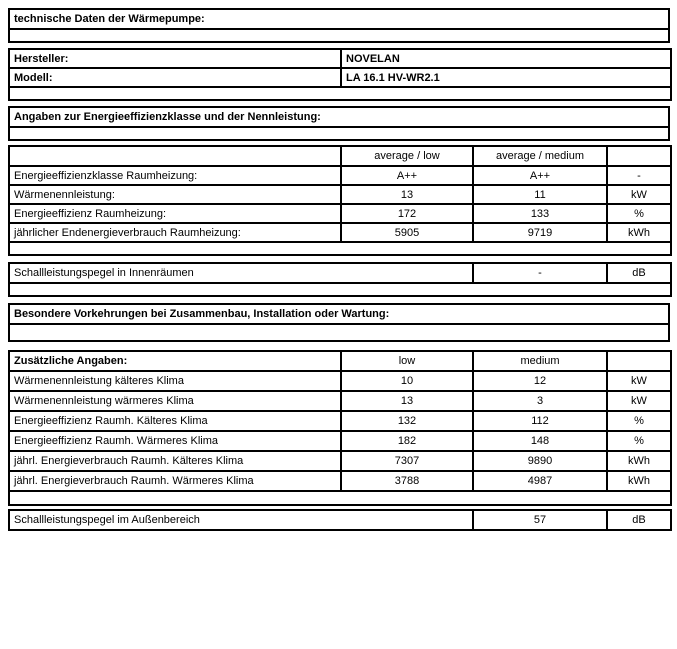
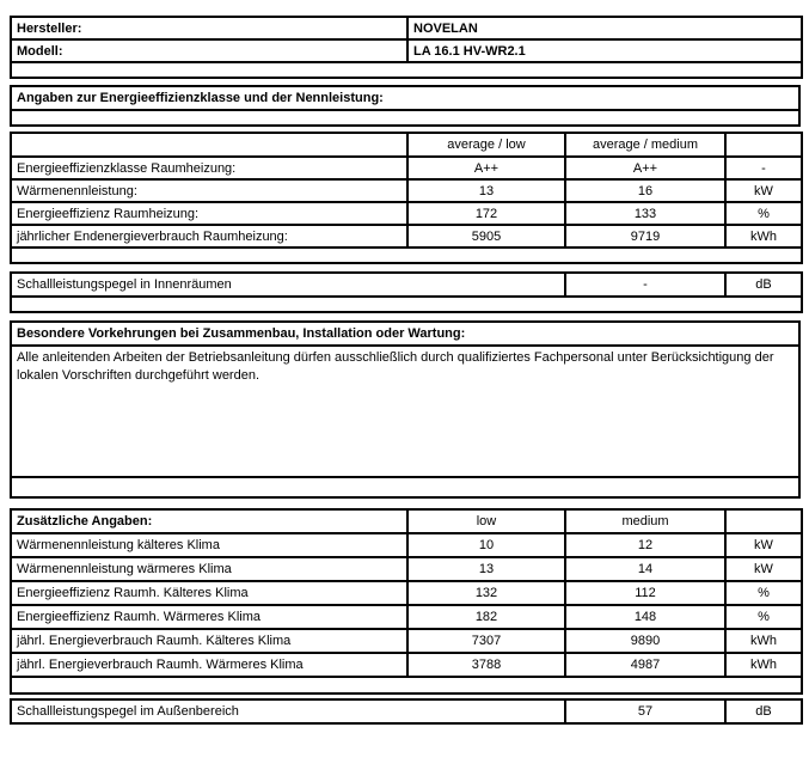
- technische Daten der Wärmepumpe:
  Hersteller:	NOVELAN
  Modell:	LA 16.1 HV-WR2.1
  Angaben zur Energieeffizienzklasse und der Nennleistung:
  	average / low	average / medium
  Energieeffizienzklasse Raumheizung:	A++	A++	-
- Wärmenennleistung:	13	11	kW
+ Wärmenennleistung:	13	16	kW
  Energieeffizienz Raumheizung:	172	133	%
  jährlicher Endenergieverbrauch Raumheizung:	5905	9719	kWh
  Schallleistungspegel in Innenräumen	-	dB
  Besondere Vorkehrungen bei Zusammenbau, Installation oder Wartung:
+ Alle anleitenden Arbeiten der Betriebsanleitung dürfen ausschließlich durch qualifiziertes Fachpersonal unter Berücksichtigung der lokalen Vorschriften durchgeführt werden.
  Zusätzliche Angaben:	low	medium
  Wärmenennleistung kälteres Klima	10	12	kW
- Wärmenennleistung wärmeres Klima	13	3	kW
+ Wärmenennleistung wärmeres Klima	13	14	kW
  Energieeffizienz Raumh. Kälteres Klima	132	112	%
  Energieeffizienz Raumh. Wärmeres Klima	182	148	%
  jährl. Energieverbrauch Raumh. Kälteres Klima	7307	9890	kWh
  jährl. Energieverbrauch Raumh. Wärmeres Klima	3788	4987	kWh
  Schallleistungspegel im Außenbereich	57	dB
